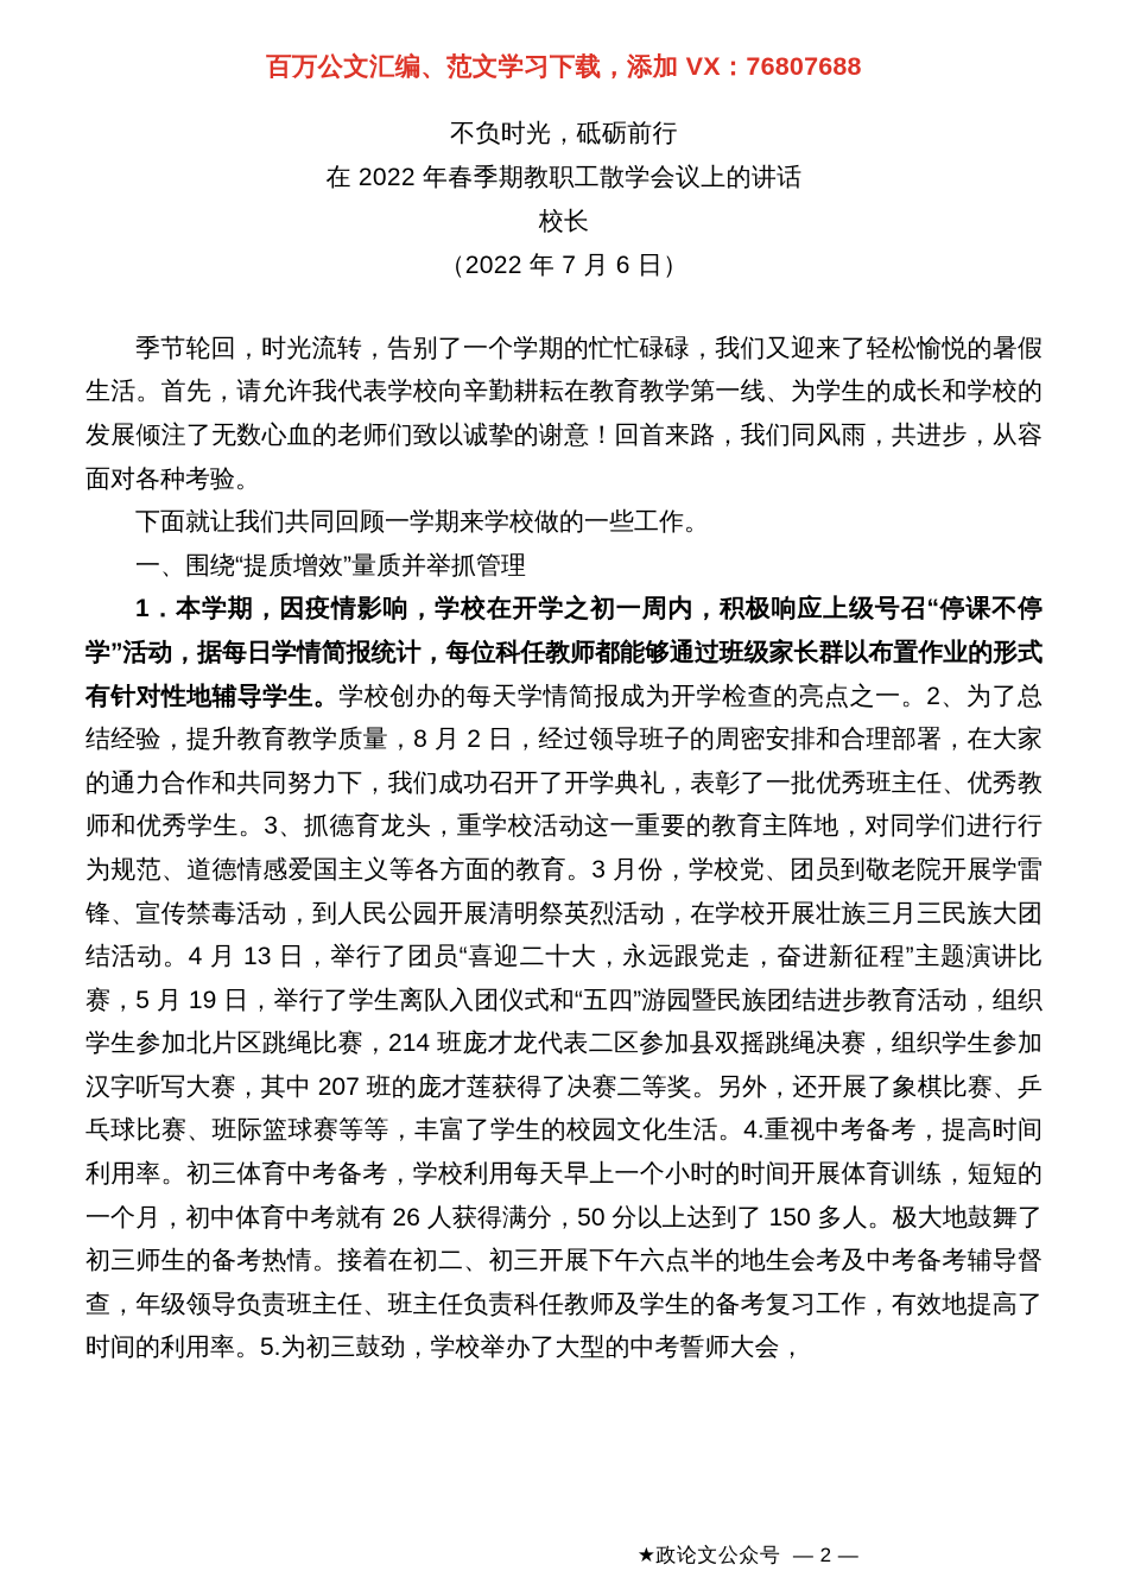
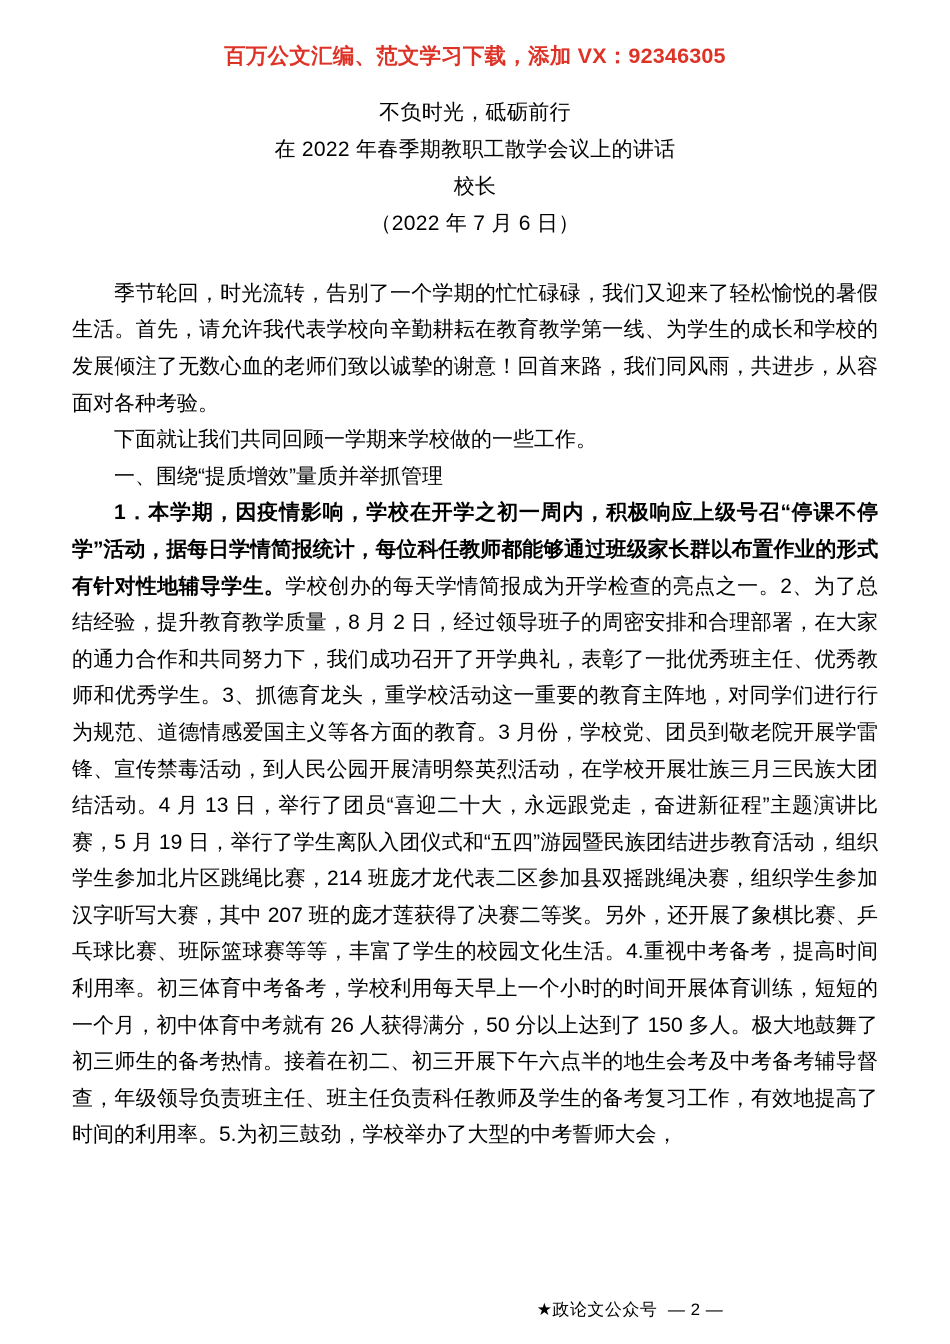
- 百万公文汇编、范文学习下载，添加 VX：76807688
+ 百万公文汇编、范文学习下载，添加 VX：92346305
  不负时光，砥砺前行
  在 2022 年春季期教职工散学会议上的讲话
  校长
  （2022 年 7 月 6 日）
  季节轮回，时光流转，告别了一个学期的忙忙碌碌，我们又迎来了轻松愉悦的暑假生活。首先，请允许我代表学校向辛勤耕耘在教育教学第一线、为学生的成长和学校的发展倾注了无数心血的老师们致以诚挚的谢意！回首来路，我们同风雨，共进步，从容面对各种考验。
  下面就让我们共同回顾一学期来学校做的一些工作。
  一、围绕“提质增效”量质并举抓管理
  1．本学期，因疫情影响，学校在开学之初一周内，积极响应上级号召“停课不停学”活动，据每日学情简报统计，每位科任教师都能够通过班级家长群以布置作业的形式有针对性地辅导学生。学校创办的每天学情简报成为开学检查的亮点之一。2、为了总结经验，提升教育教学质量，8 月 2 日，经过领导班子的周密安排和合理部署，在大家的通力合作和共同努力下，我们成功召开了开学典礼，表彰了一批优秀班主任、优秀教师和优秀学生。3、抓德育龙头，重学校活动这一重要的教育主阵地，对同学们进行行为规范、道德情感爱国主义等各方面的教育。3 月份，学校党、团员到敬老院开展学雷锋、宣传禁毒活动，到人民公园开展清明祭英烈活动，在学校开展壮族三月三民族大团结活动。4 月 13 日，举行了团员“喜迎二十大，永远跟党走，奋进新征程”主题演讲比赛，5 月 19 日，举行了学生离队入团仪式和“五四”游园暨民族团结进步教育活动，组织学生参加北片区跳绳比赛，214 班庞才龙代表二区参加县双摇跳绳决赛，组织学生参加汉字听写大赛，其中 207 班的庞才莲获得了决赛二等奖。另外，还开展了象棋比赛、乒乓球比赛、班际篮球赛等等，丰富了学生的校园文化生活。4.重视中考备考，提高时间利用率。初三体育中考备考，学校利用每天早上一个小时的时间开展体育训练，短短的一个月，初中体育中考就有 26 人获得满分，50 分以上达到了 150 多人。极大地鼓舞了初三师生的备考热情。接着在初二、初三开展下午六点半的地生会考及中考备考辅导督查，年级领导负责班主任、班主任负责科任教师及学生的备考复习工作，有效地提高了时间的利用率。5.为初三鼓劲，学校举办了大型的中考誓师大会，
  ★政论文公众号 — 2 —
